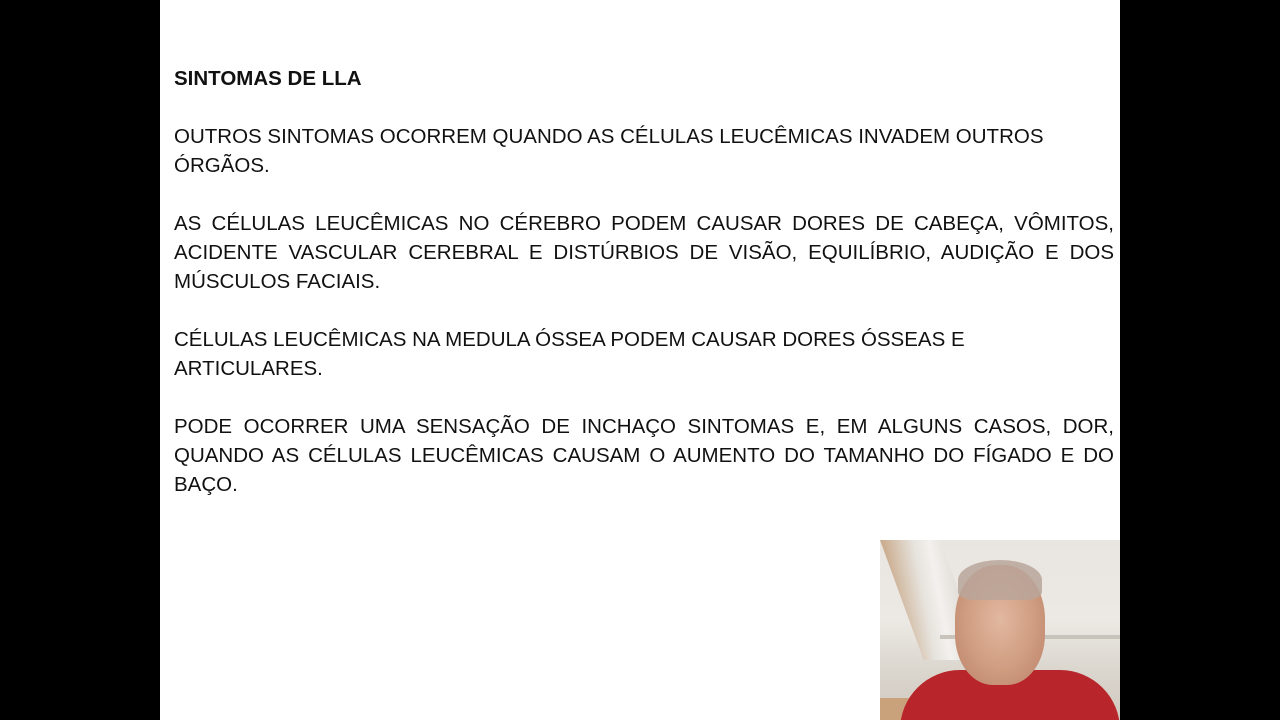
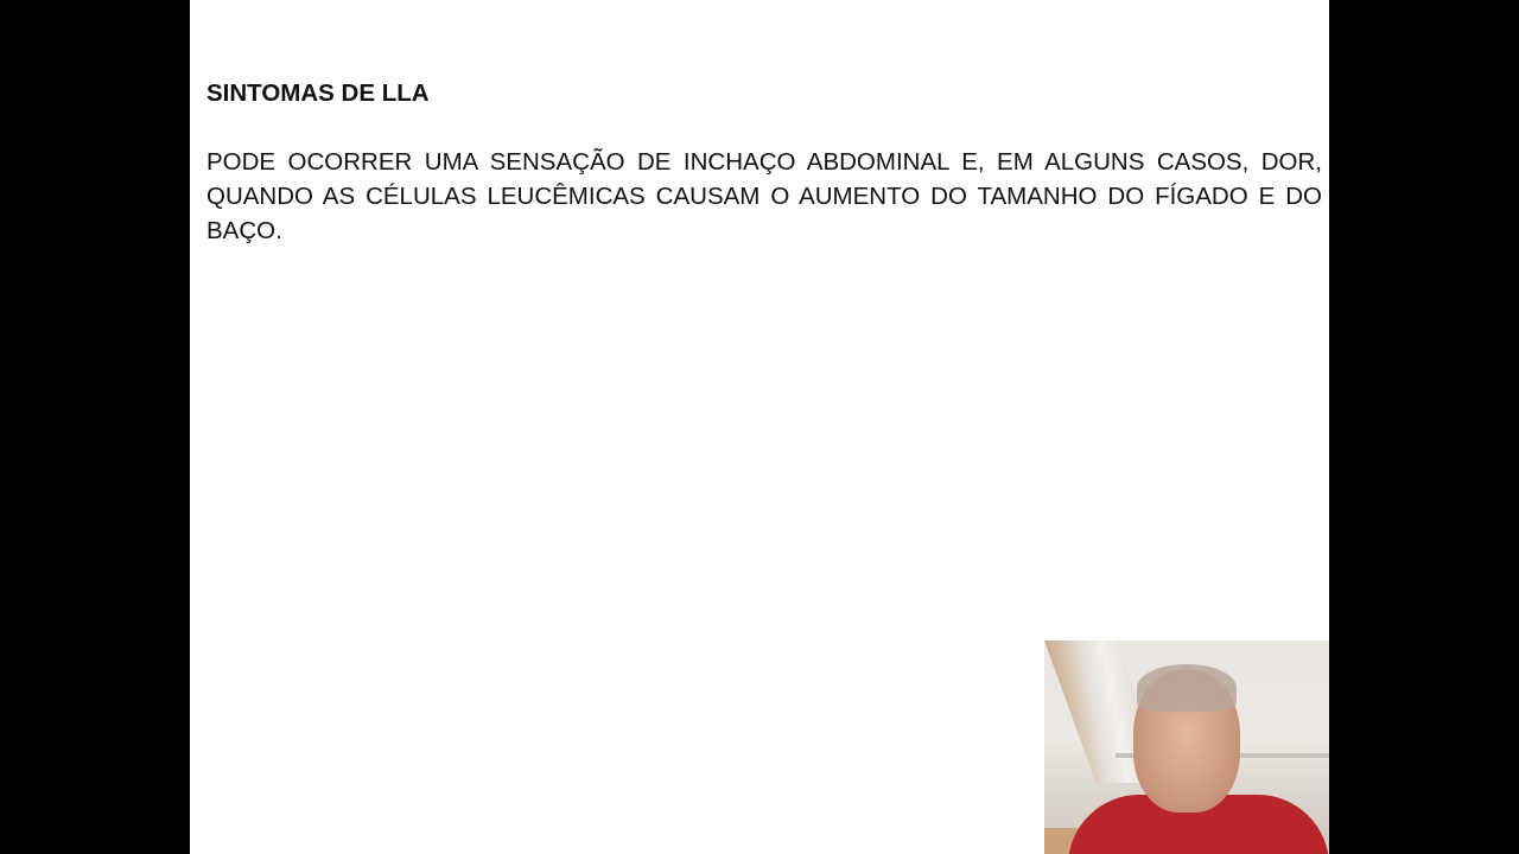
  SINTOMAS DE LLA
- OUTROS SINTOMAS OCORREM QUANDO AS CÉLULAS LEUCÊMICAS INVADEM OUTROS ÓRGÃOS.
- AS CÉLULAS LEUCÊMICAS NO CÉREBRO PODEM CAUSAR DORES DE CABEÇA, VÔMITOS, ACIDENTE VASCULAR CEREBRAL E DISTÚRBIOS DE VISÃO, EQUILÍBRIO, AUDIÇÃO E DOS MÚSCULOS FACIAIS.
- CÉLULAS LEUCÊMICAS NA MEDULA ÓSSEA PODEM CAUSAR DORES ÓSSEAS E ARTICULARES.
- PODE OCORRER UMA SENSAÇÃO DE INCHAÇO SINTOMAS E, EM ALGUNS CASOS, DOR, QUANDO AS CÉLULAS LEUCÊMICAS CAUSAM O AUMENTO DO TAMANHO DO FÍGADO E DO BAÇO.
+ PODE OCORRER UMA SENSAÇÃO DE INCHAÇO ABDOMINAL E, EM ALGUNS CASOS, DOR, QUANDO AS CÉLULAS LEUCÊMICAS CAUSAM O AUMENTO DO TAMANHO DO FÍGADO E DO BAÇO.
